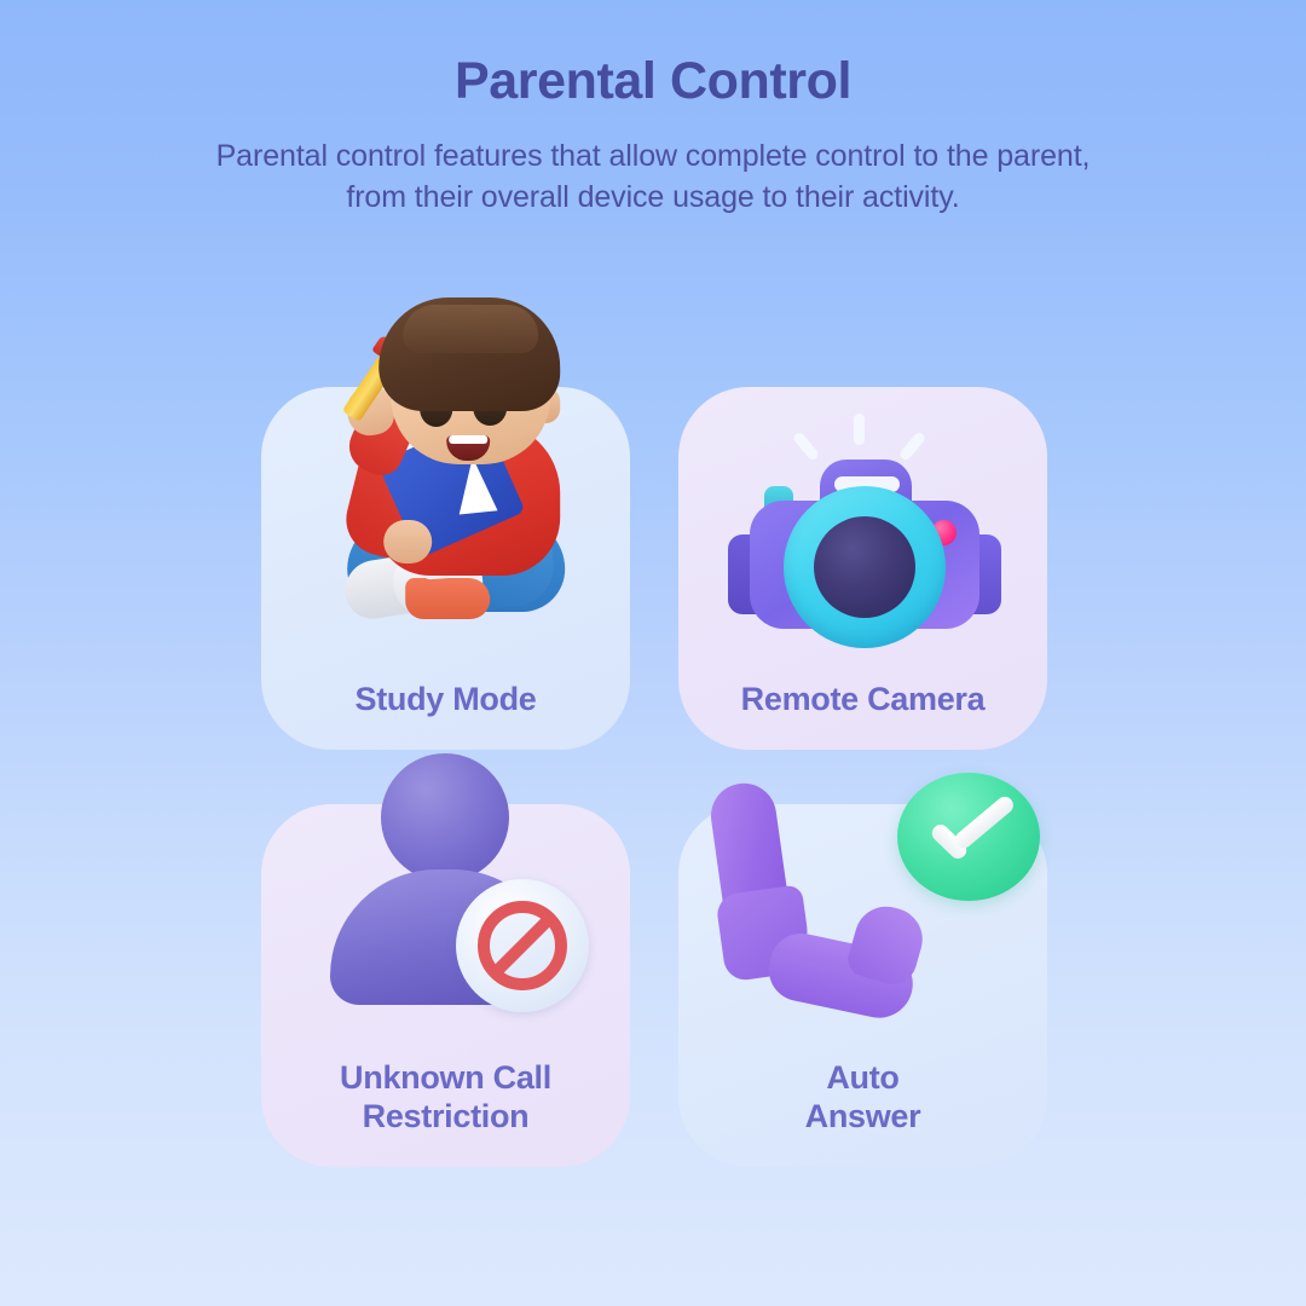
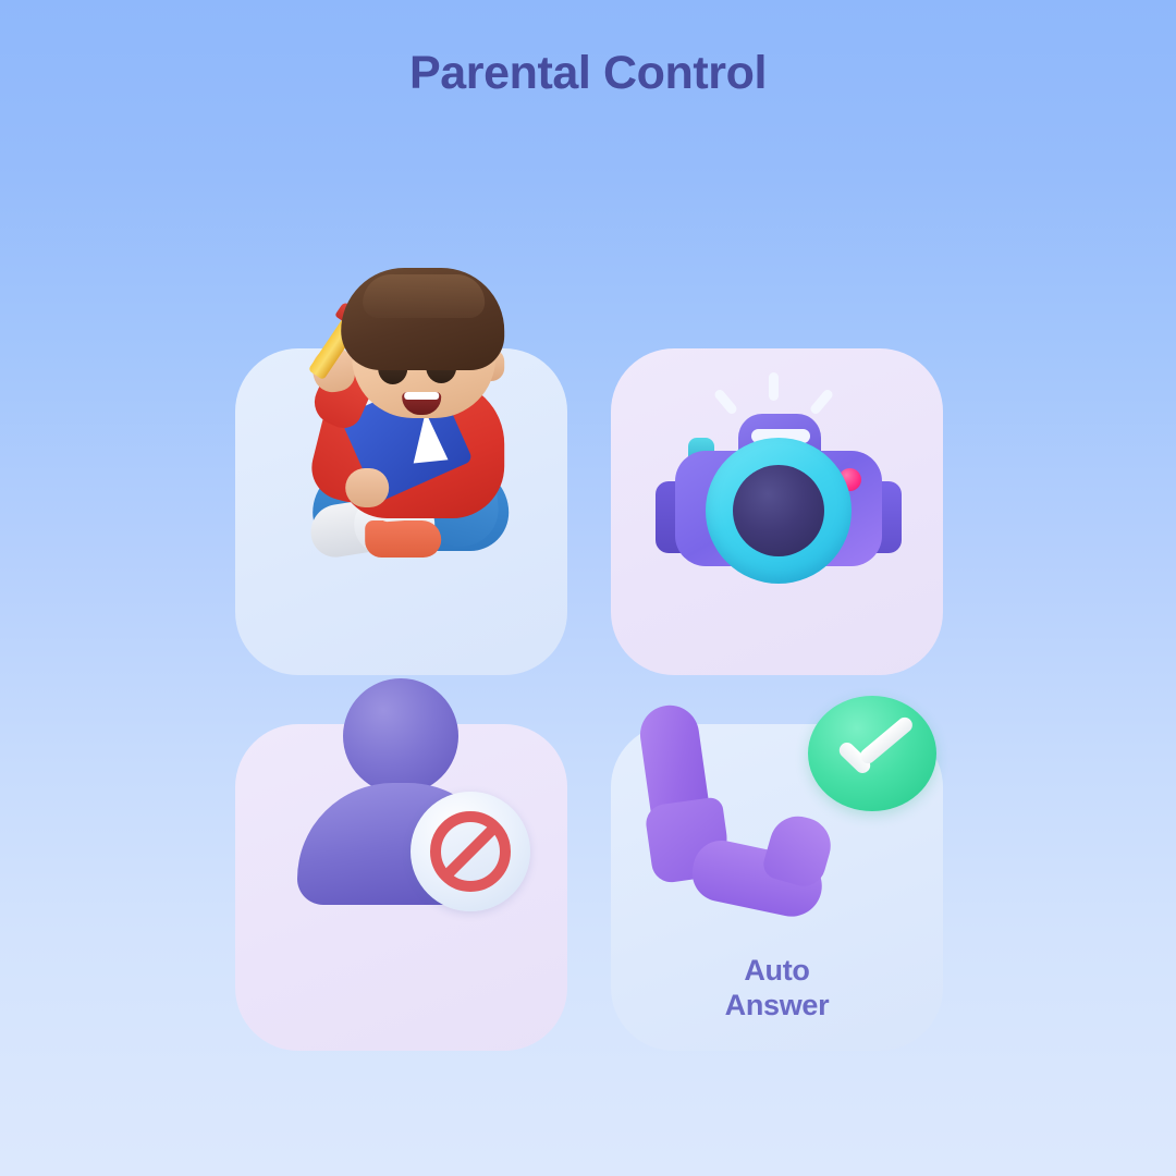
  Parental Control
- Parental control features that allow complete control to the parent, from their overall device usage to their activity.
- Study Mode
- Remote Camera
- Unknown Call
- Restriction
  Auto
  Answer
